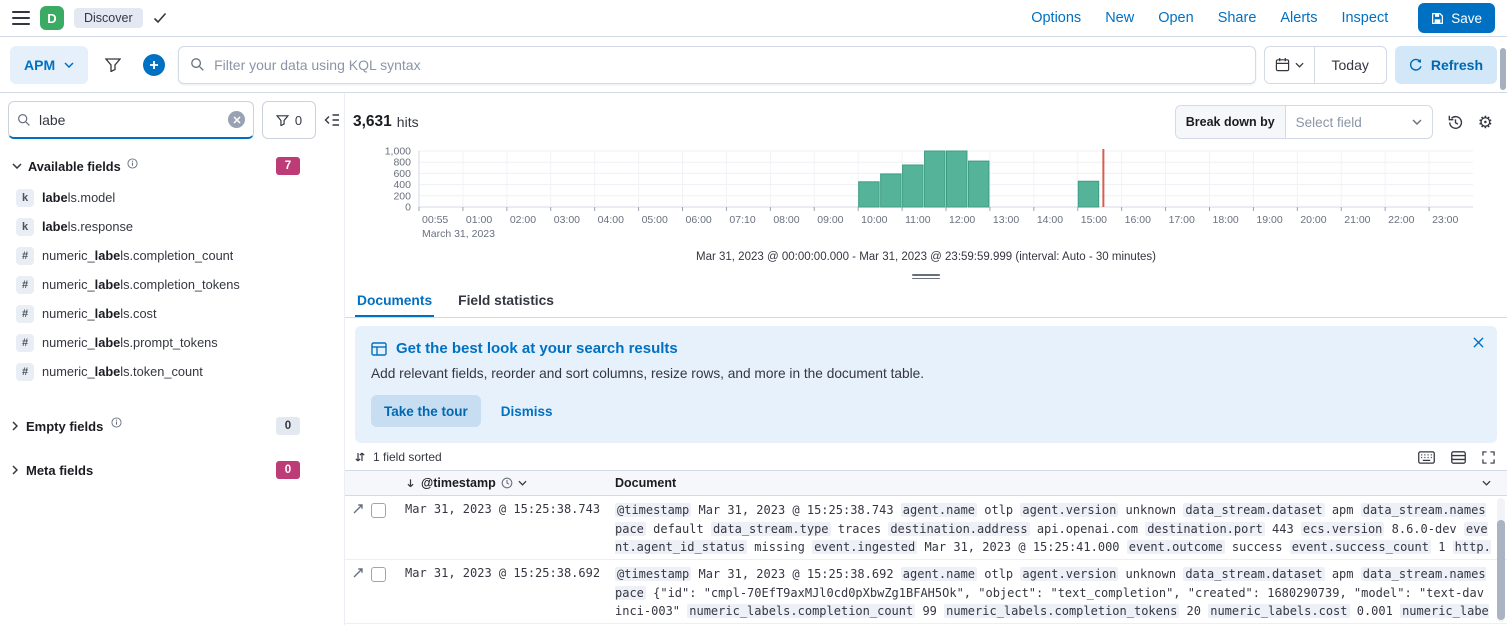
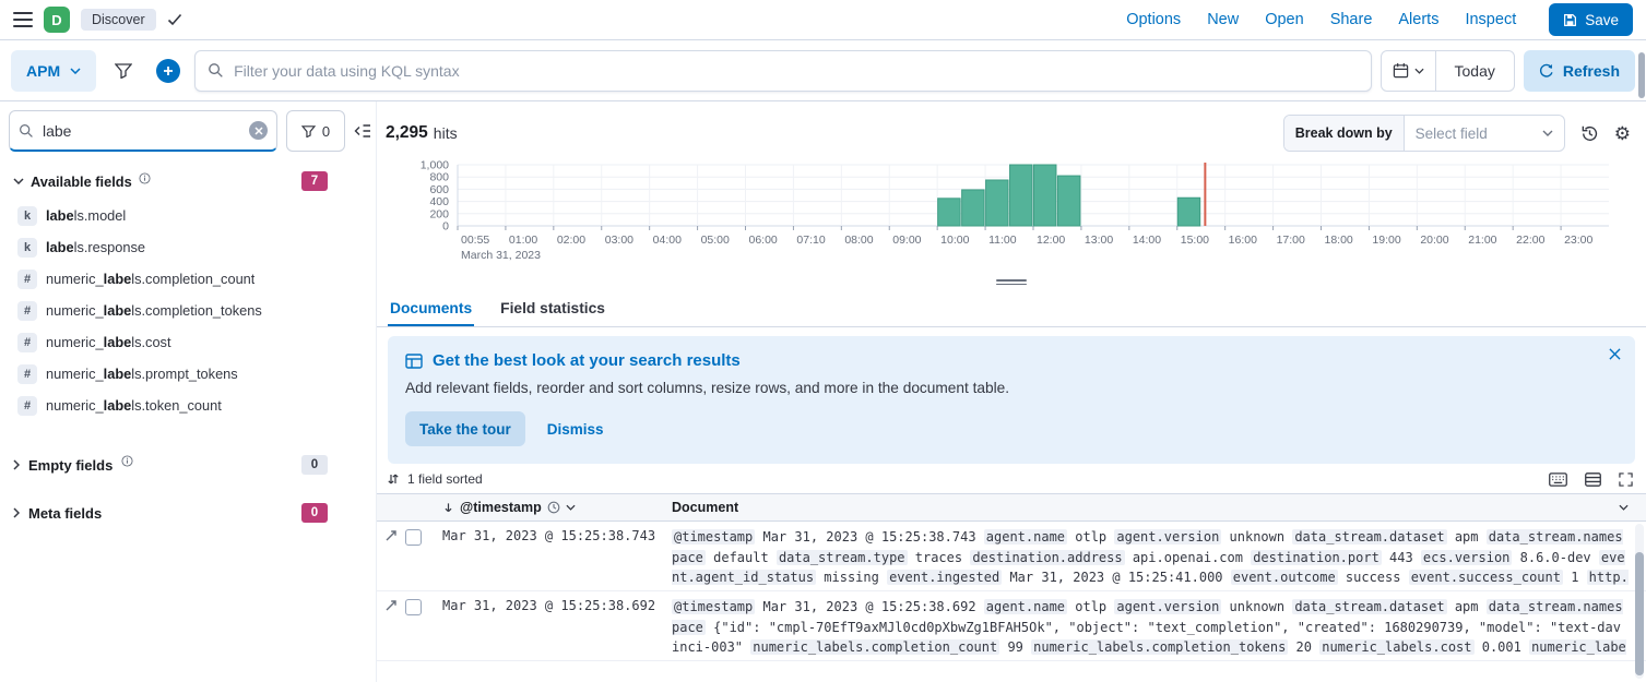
  D
  Discover
  Options
  New
  Open
  Share
  Alerts
  Inspect
  Save
  APM
  Filter your data using KQL syntax
  Today
  Refresh
  labe
  0
  Available fields
  7
  k
  labels.model
  k
  labels.response
  #
  numeric_labels.completion_count
  #
  numeric_labels.completion_tokens
  #
  numeric_labels.cost
  #
  numeric_labels.prompt_tokens
  #
  numeric_labels.token_count
  Empty fields
  0
  Meta fields
  0
- 3,631
+ 2,295
  hits
  Break down by
  Select field
  ⚙
  0
  200
  400
  600
  800
  1,000
  00:55
  March 31, 2023
  01:00
  02:00
  03:00
  04:00
  05:00
  06:00
  07:10
  08:00
  09:00
  10:00
  11:00
  12:00
  13:00
  14:00
  15:00
  16:00
  17:00
  18:00
  19:00
  20:00
  21:00
  22:00
  23:00
- Mar 31, 2023 @ 00:00:00.000 - Mar 31, 2023 @ 23:59:59.999 (interval: Auto - 30 minutes)
  Documents
  Field statistics
  Get the best look at your search results
  Add relevant fields, reorder and sort columns, resize rows, and more in the document table.
  Take the tour
  Dismiss
  1 field sorted
  @timestamp
  Document
  Mar 31, 2023 @ 15:25:38.743
  @timestamp Mar 31, 2023 @ 15:25:38.743 agent.name otlp agent.version unknown data_stream.dataset apm data_stream.namespace default data_stream.type traces destination.address api.openai.com destination.port 443 ecs.version 8.6.0-dev event.agent_id_status missing event.ingested Mar 31, 2023 @ 15:25:41.000 event.outcome success event.success_count 1 http.
  Mar 31, 2023 @ 15:25:38.692
  @timestamp Mar 31, 2023 @ 15:25:38.692 agent.name otlp agent.version unknown data_stream.dataset apm data_stream.namespace {"id": "cmpl-70EfT9axMJl0cd0pXbwZg1BFAH5Ok", "object": "text_completion", "created": 1680290739, "model": "text-davinci-003" numeric_labels.completion_count 99 numeric_labels.completion_tokens 20 numeric_labels.cost 0.001 numeric_labe
